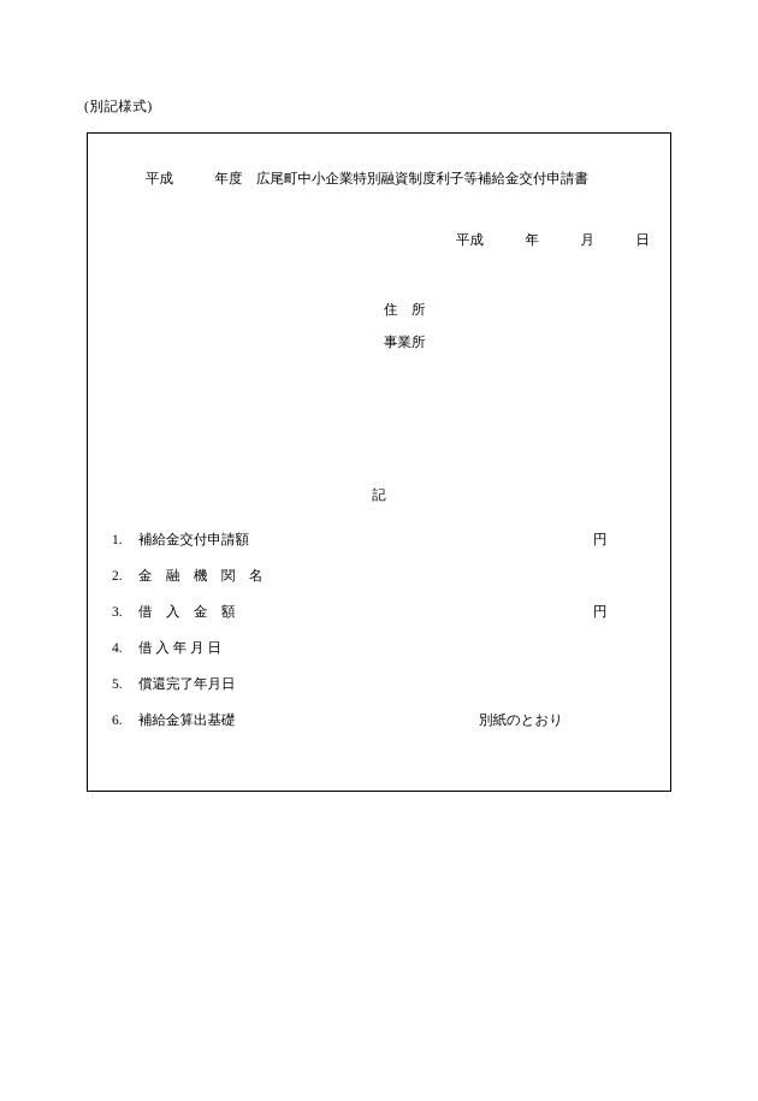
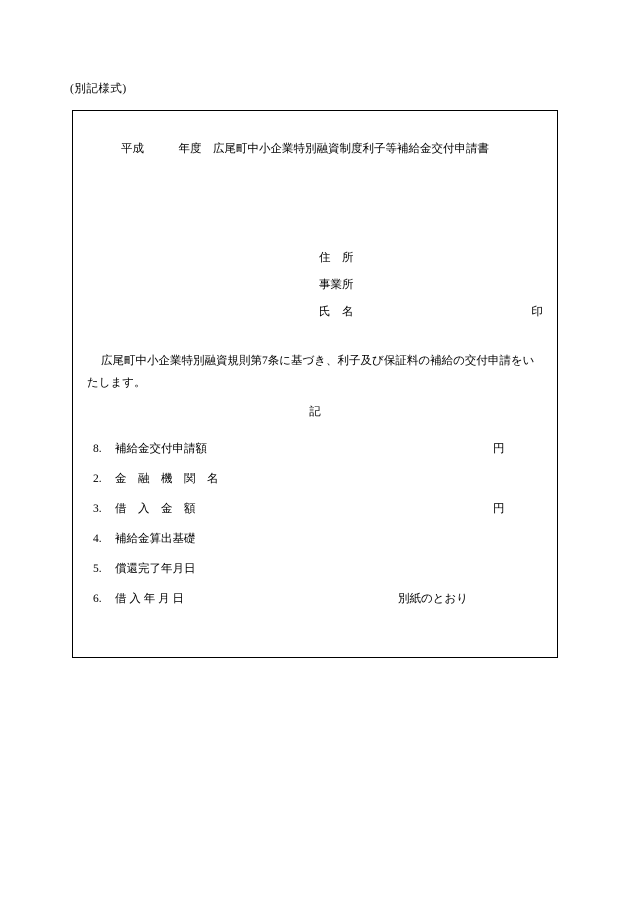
  (別記様式)
  平成 年度 広尾町中小企業特別融資制度利子等補給金交付申請書
- 平成 年 月 日
  住 所
  事業所
+ 氏 名 印
+ 広尾町中小企業特別融資規則第7条に基づき、利子及び保証料の補給の交付申請をいたします。
  記
- 1. 補給金交付申請額
+ 8. 補給金交付申請額
  円
  2. 金 融 機 関 名
  3. 借 入 金 額
  円
- 4. 借 入 年 月 日
+ 4. 補給金算出基礎
  5. 償還完了年月日
- 6. 補給金算出基礎
+ 6. 借 入 年 月 日
  別紙のとおり
